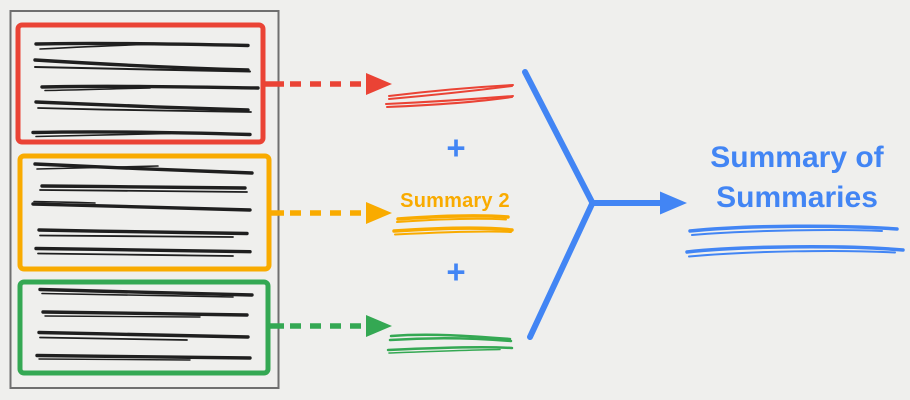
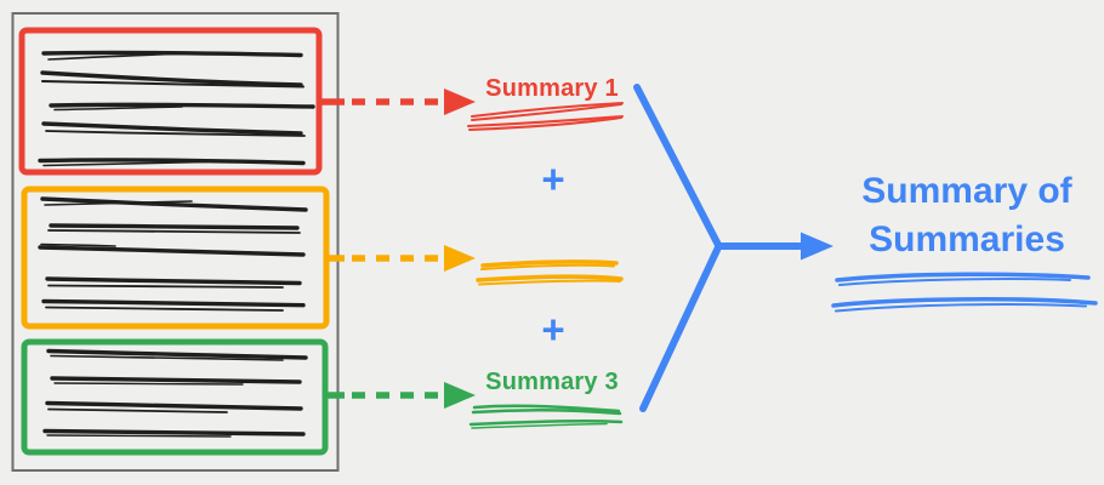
+ Summary 1
  +
- Summary 2
  +
+ Summary 3
  Summary of
  Summaries
